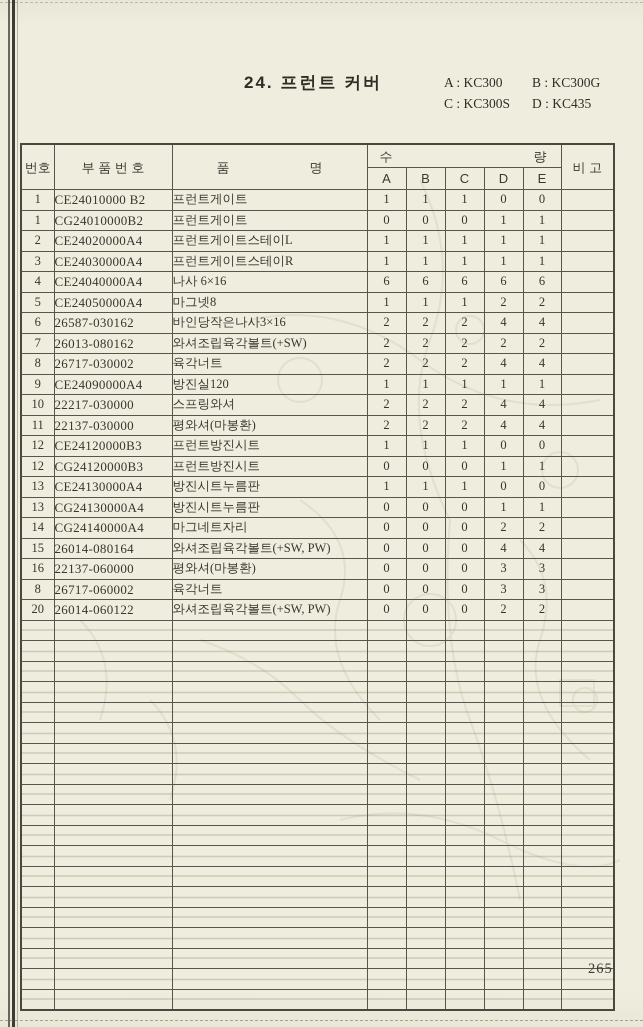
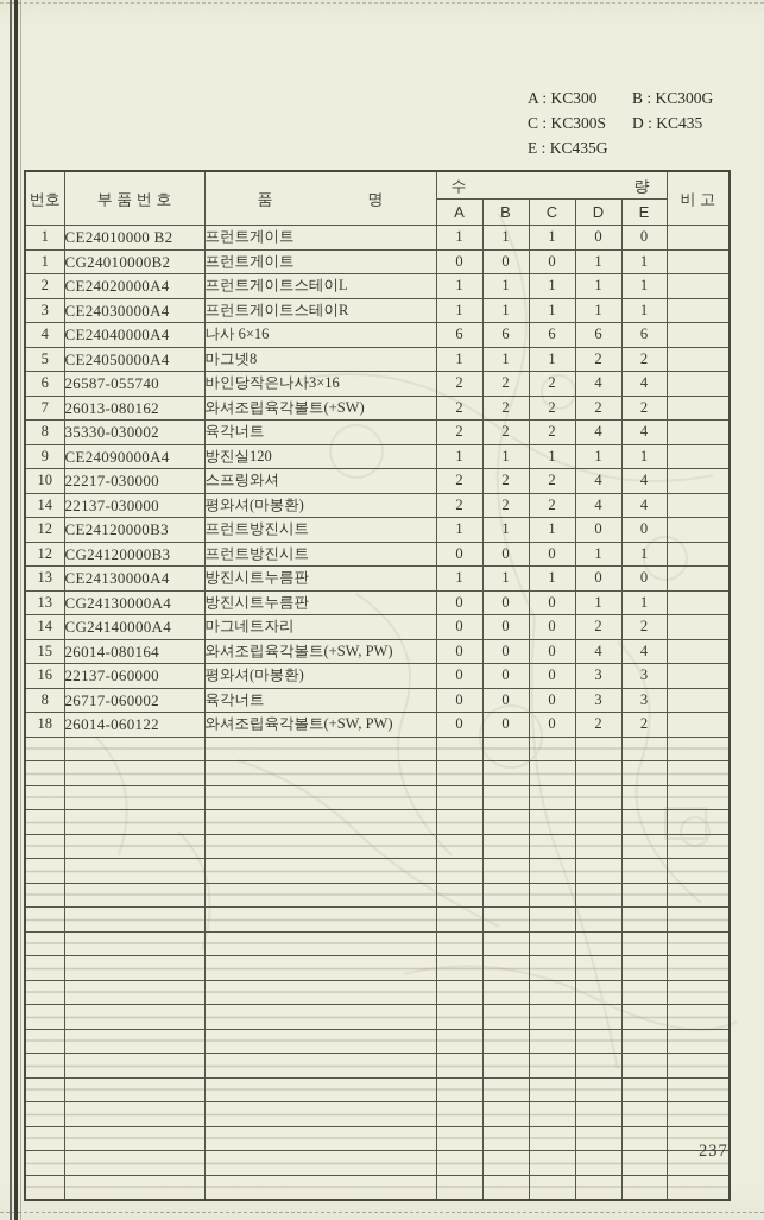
- 24. 프런트 커버
  A : KC300
  B : KC300G
  C : KC300S
  D : KC435
+ E : KC435G
  번호	부 품 번 호	품 명	수 량	비 고
  A	B	C	D	E
  1	CE24010000 B2	프런트게이트	1	1	1	0	0
  1	CG24010000B2	프런트게이트	0	0	0	1	1
  2	CE24020000A4	프런트게이트스테이L	1	1	1	1	1
  3	CE24030000A4	프런트게이트스테이R	1	1	1	1	1
  4	CE24040000A4	나사 6×16	6	6	6	6	6
  5	CE24050000A4	마그넷8	1	1	1	2	2
- 6	26587-030162	바인당작은나사3×16	2	2	2	4	4
+ 6	26587-055740	바인당작은나사3×16	2	2	2	4	4
  7	26013-080162	와셔조립육각볼트(+SW)	2	2	2	2	2
- 8	26717-030002	육각너트	2	2	2	4	4
+ 8	35330-030002	육각너트	2	2	2	4	4
  9	CE24090000A4	방진실120	1	1	1	1	1
  10	22217-030000	스프링와셔	2	2	2	4	4
- 11	22137-030000	평와셔(마봉환)	2	2	2	4	4
+ 14	22137-030000	평와셔(마봉환)	2	2	2	4	4
  12	CE24120000B3	프런트방진시트	1	1	1	0	0
  12	CG24120000B3	프런트방진시트	0	0	0	1	1
  13	CE24130000A4	방진시트누름판	1	1	1	0	0
  13	CG24130000A4	방진시트누름판	0	0	0	1	1
  14	CG24140000A4	마그네트자리	0	0	0	2	2
  15	26014-080164	와셔조립육각볼트(+SW, PW)	0	0	0	4	4
  16	22137-060000	평와셔(마봉환)	0	0	0	3	3
  8	26717-060002	육각너트	0	0	0	3	3
- 20	26014-060122	와셔조립육각볼트(+SW, PW)	0	0	0	2	2
+ 18	26014-060122	와셔조립육각볼트(+SW, PW)	0	0	0	2	2
- 265
+ 237
